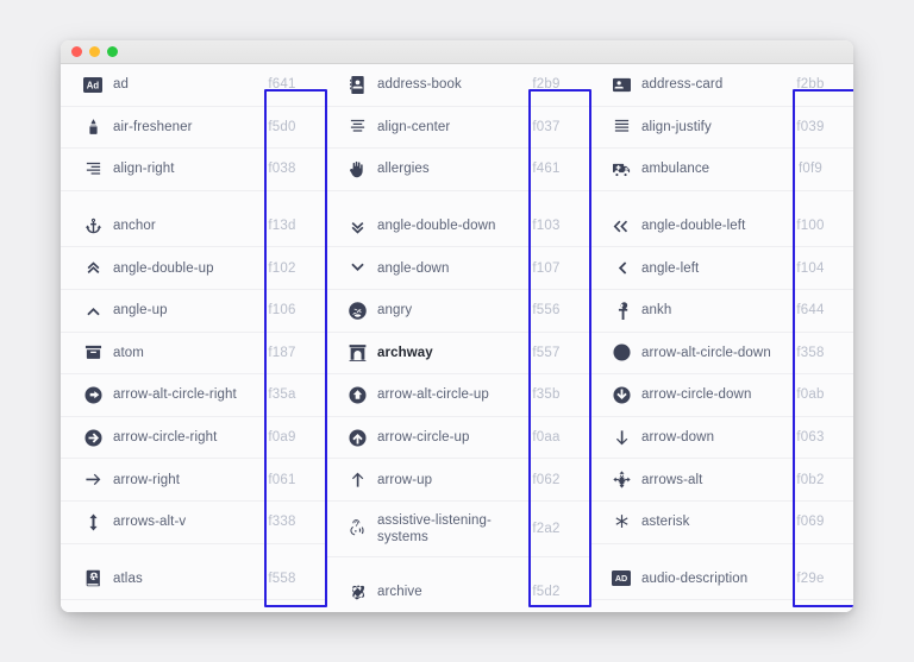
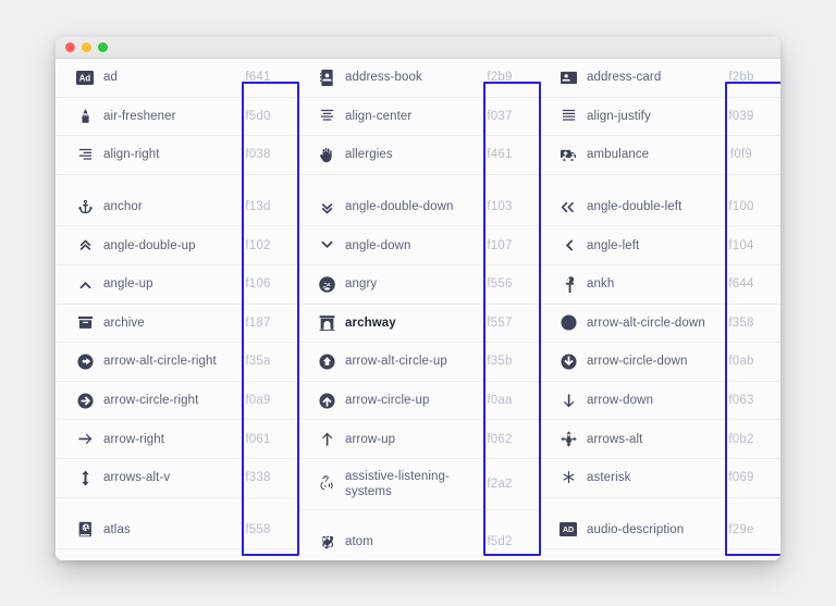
  Ad
  ad
  f641
  air-freshener
  f5d0
  align-right
  f038
  anchor
  f13d
  angle-double-up
  f102
  angle-up
  f106
- atom
+ archive
  f187
  arrow-alt-circle-right
  f35a
  arrow-circle-right
  f0a9
  arrow-right
  f061
  arrows-alt-v
  f338
  atlas
  f558
  address-book
  f2b9
  align-center
  f037
  allergies
  f461
  angle-double-down
  f103
  angle-down
  f107
  angry
  f556
  archway
  f557
  arrow-alt-circle-up
  f35b
  arrow-circle-up
  f0aa
  arrow-up
  f062
  assistive-listening-systems
  f2a2
- archive
+ atom
  f5d2
  address-card
  f2bb
  align-justify
  f039
  ambulance
  f0f9
  angle-double-left
  f100
  angle-left
  f104
  ankh
  f644
  arrow-alt-circle-down
  f358
  arrow-circle-down
  f0ab
  arrow-down
  f063
  arrows-alt
  f0b2
  asterisk
  f069
  AD
  audio-description
  f29e
